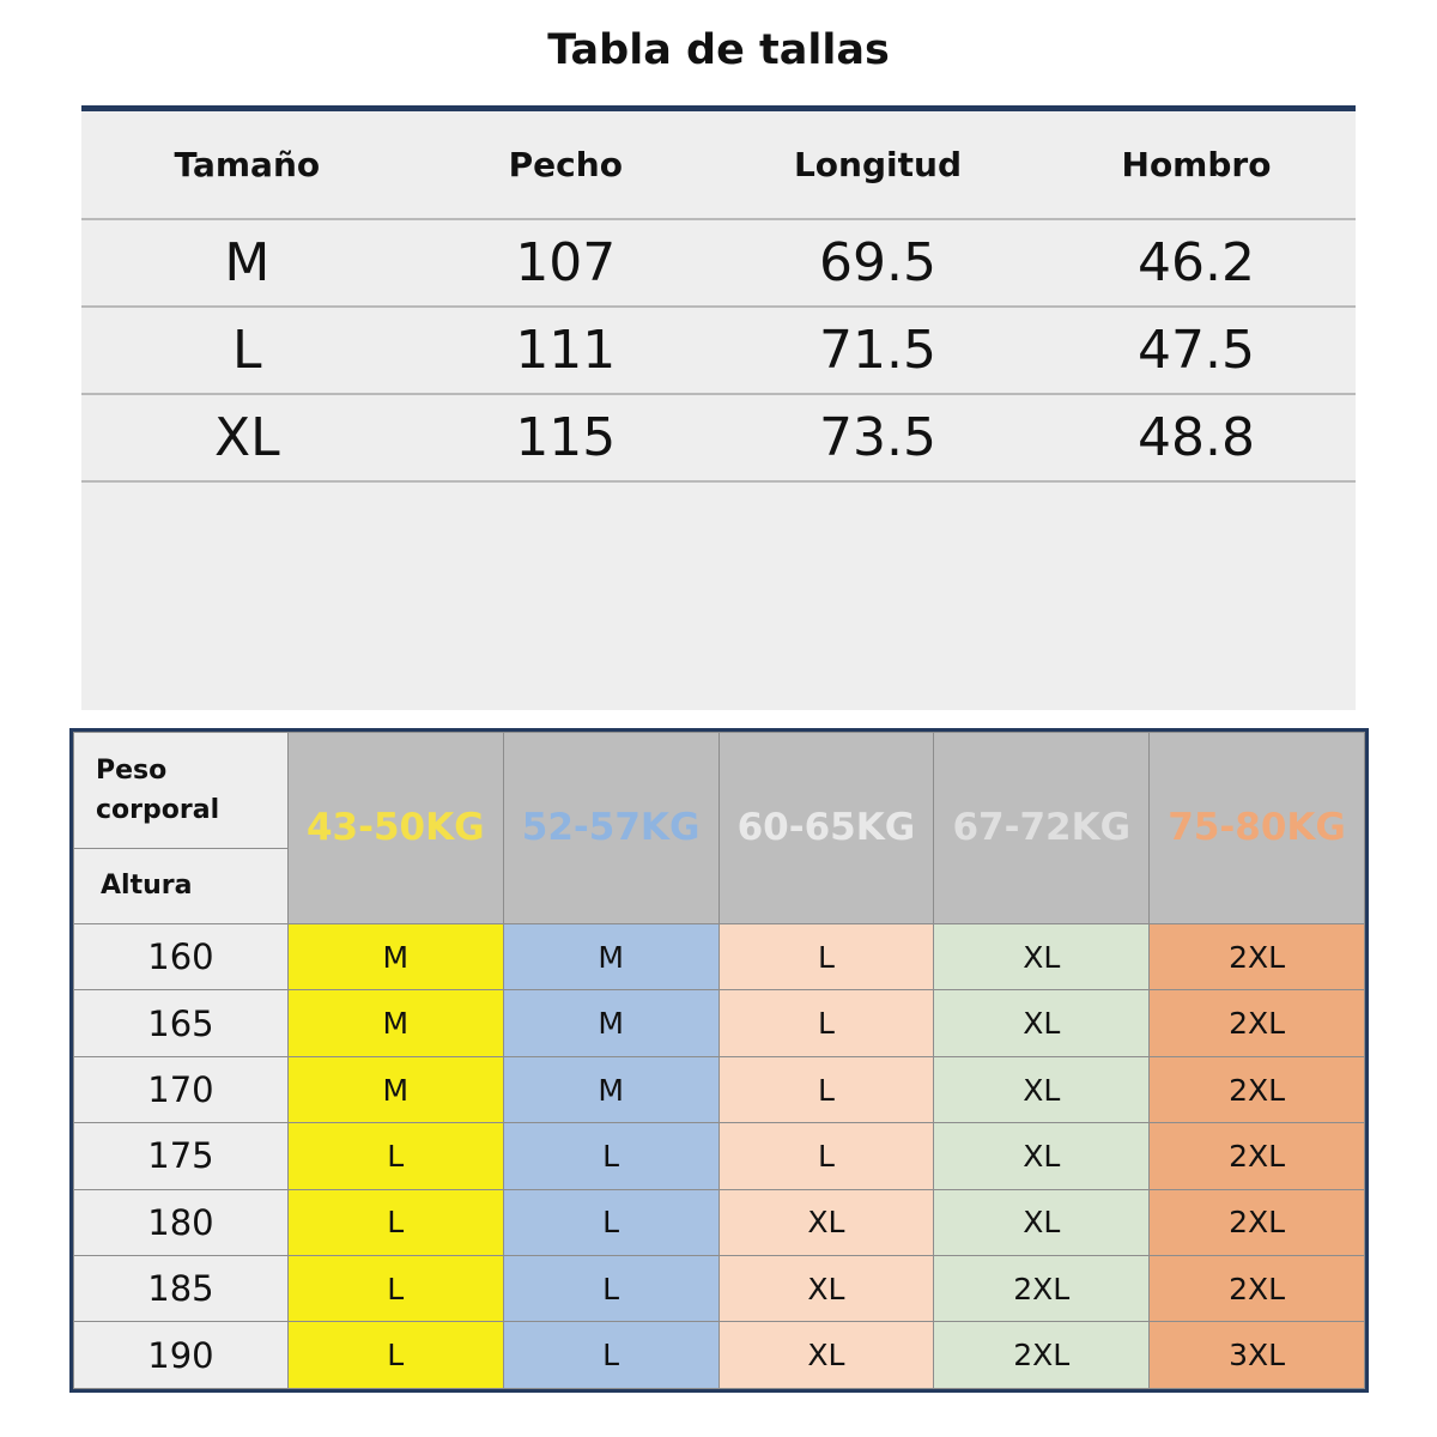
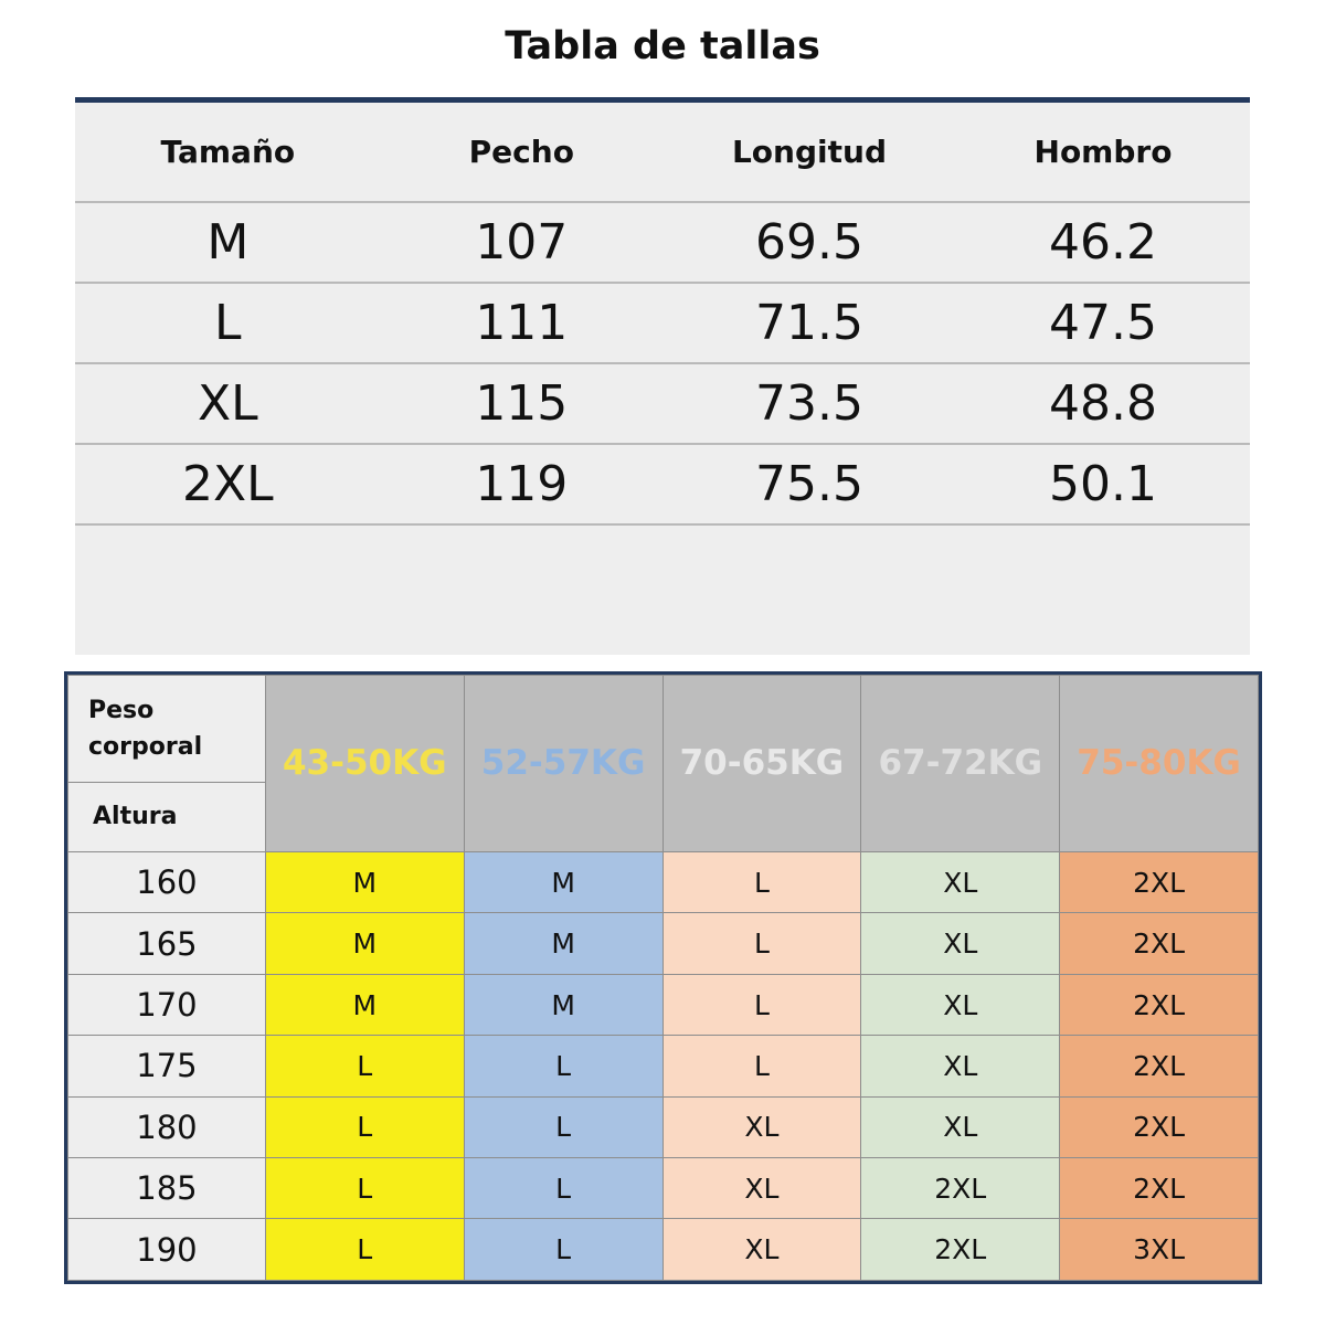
  Tabla de tallas
  Tamaño	Pecho	Longitud	Hombro
  M	107	69.5	46.2
  L	111	71.5	47.5
  XL	115	73.5	48.8
+ 2XL	119	75.5	50.1
- Peso corporal Altura	43-50KG	52-57KG	60-65KG	67-72KG	75-80KG
+ Peso corporal Altura	43-50KG	52-57KG	70-65KG	67-72KG	75-80KG
  160	M	M	L	XL	2XL
  165	M	M	L	XL	2XL
  170	M	M	L	XL	2XL
  175	L	L	L	XL	2XL
  180	L	L	XL	XL	2XL
  185	L	L	XL	2XL	2XL
  190	L	L	XL	2XL	3XL
